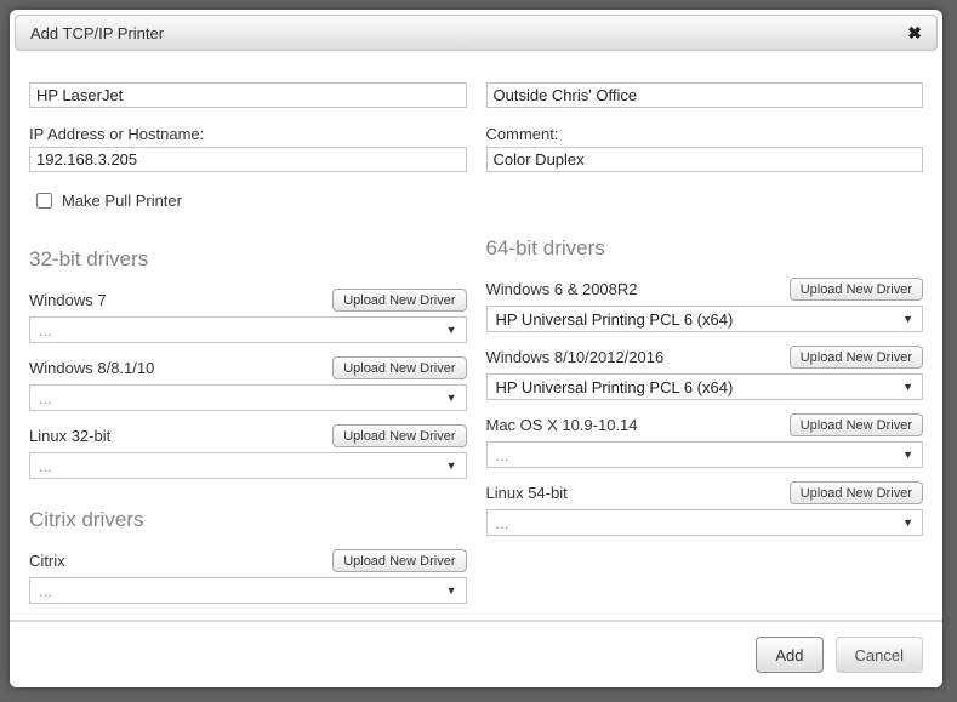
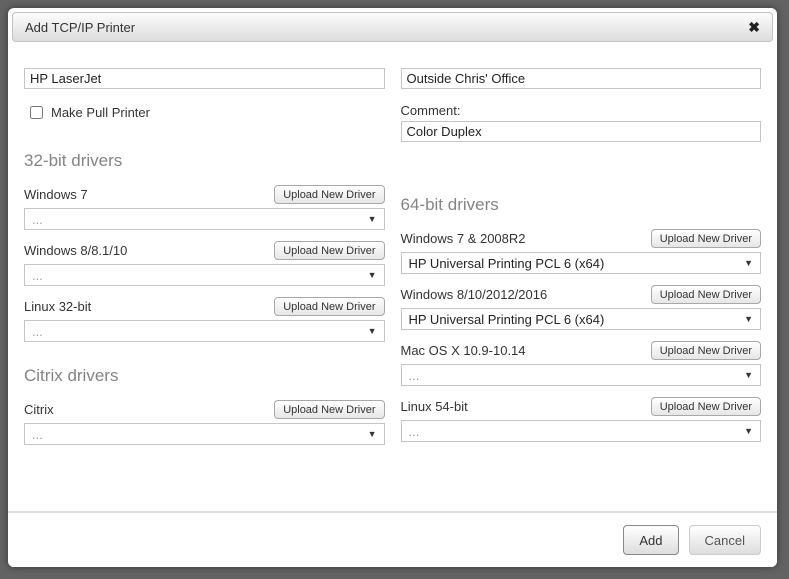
  Add TCP/IP Printer
  ✖
  HP LaserJet
- IP Address or Hostname:
- 192.168.3.205
  Make Pull Printer
  32-bit drivers
  Windows 7
  Upload New Driver
  ...
  ▼
  Windows 8/8.1/10
  Upload New Driver
  ...
  ▼
  Linux 32-bit
  Upload New Driver
  ...
  ▼
  Citrix drivers
  Citrix
  Upload New Driver
  ...
  ▼
  Outside Chris' Office
  Comment:
  Color Duplex
  64-bit drivers
- Windows 6 & 2008R2
+ Windows 7 & 2008R2
  Upload New Driver
  HP Universal Printing PCL 6 (x64)
  ▼
  Windows 8/10/2012/2016
  Upload New Driver
  HP Universal Printing PCL 6 (x64)
  ▼
  Mac OS X 10.9-10.14
  Upload New Driver
  ...
  ▼
  Linux 54-bit
  Upload New Driver
  ...
  ▼
  Add
  Cancel
